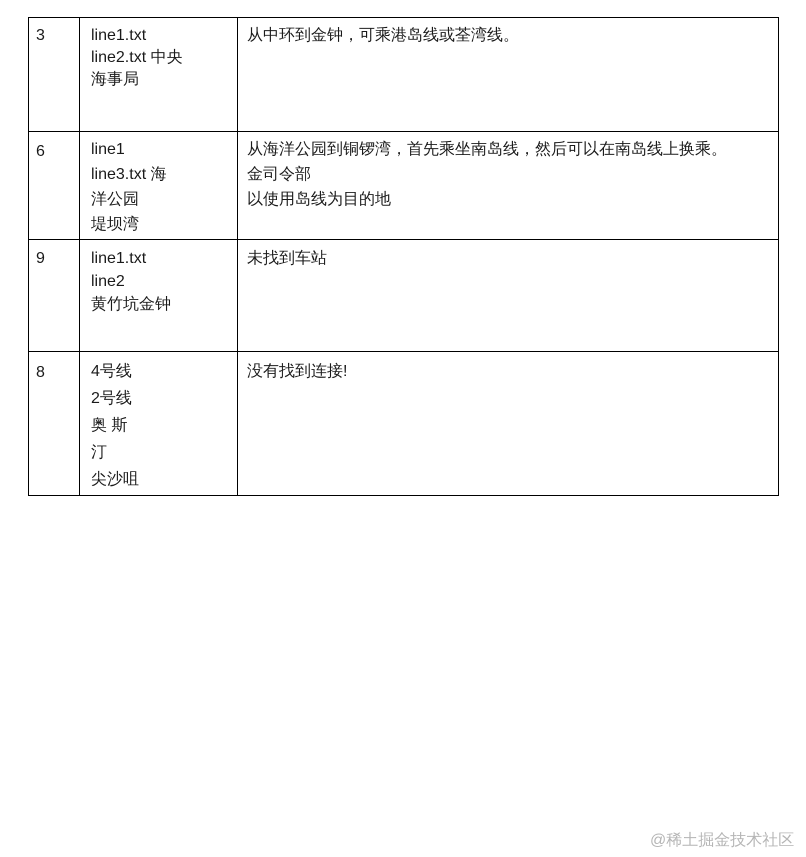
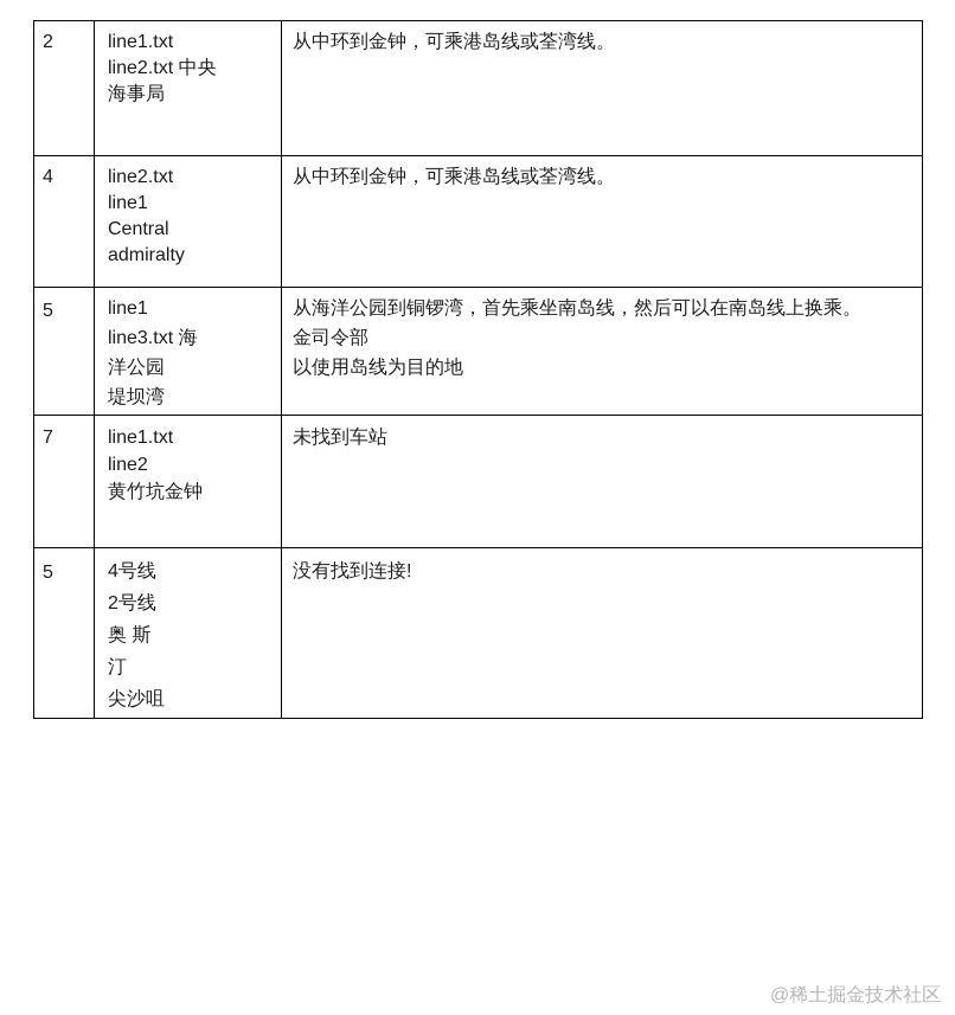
- 3	line1.txt line2.txt 中央 海事局	从中环到金钟，可乘港岛线或荃湾线。
+ 2	line1.txt line2.txt 中央 海事局	从中环到金钟，可乘港岛线或荃湾线。
+ 4	line2.txt line1 Central admiralty	从中环到金钟，可乘港岛线或荃湾线。
- 6	line1 line3.txt 海 洋公园 堤坝湾	从海洋公园到铜锣湾，首先乘坐南岛线，然后可以在南岛线上换乘。 金司令部 以使用岛线为目的地
+ 5	line1 line3.txt 海 洋公园 堤坝湾	从海洋公园到铜锣湾，首先乘坐南岛线，然后可以在南岛线上换乘。 金司令部 以使用岛线为目的地
- 9	line1.txt line2 黄竹坑金钟	未找到车站
+ 7	line1.txt line2 黄竹坑金钟	未找到车站
- 8	4号线 2号线 奥 斯 汀 尖沙咀	没有找到连接!
+ 5	4号线 2号线 奥 斯 汀 尖沙咀	没有找到连接!
  @稀土掘金技术社区
